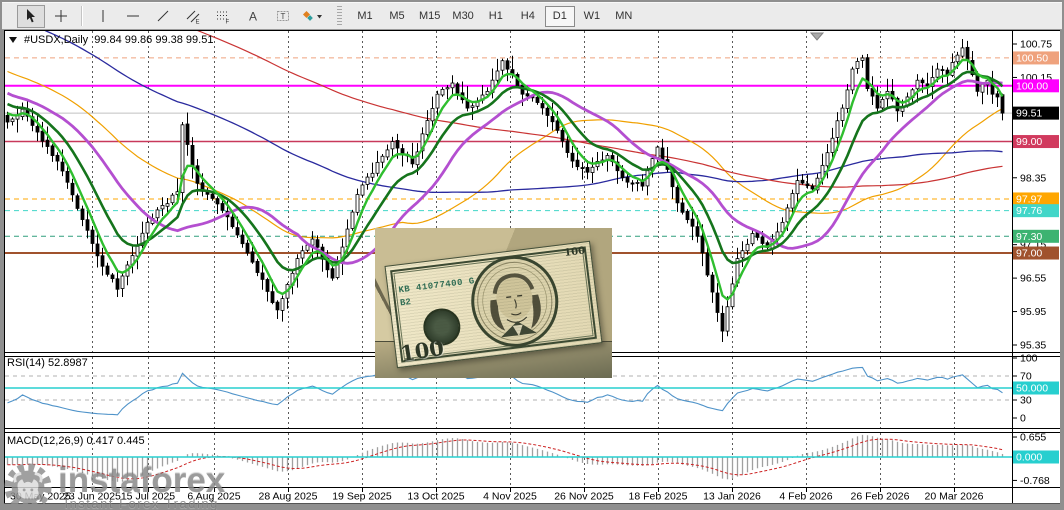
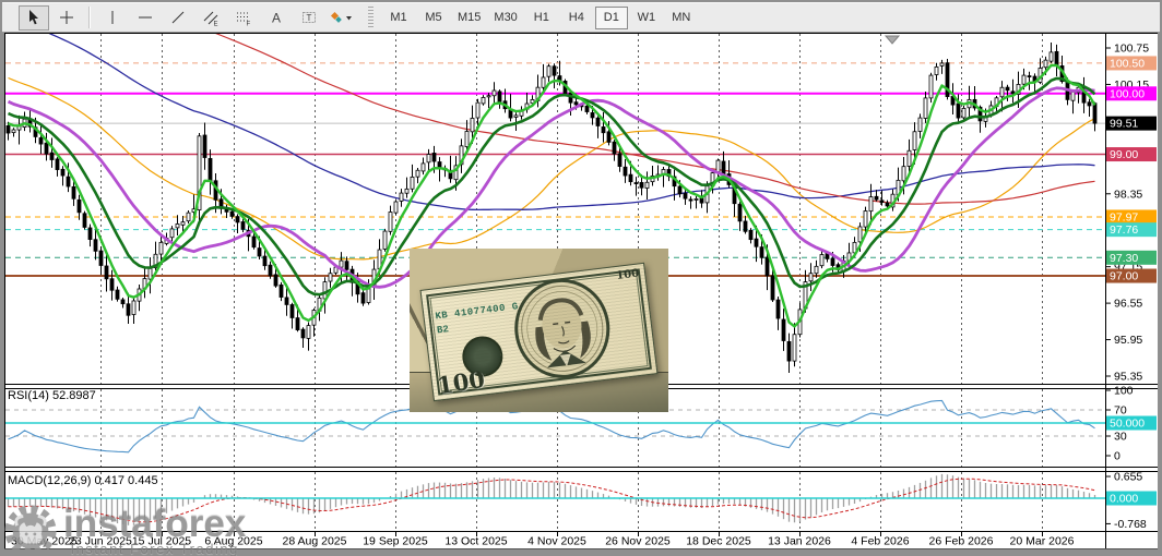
  A
  T
  M1
  M5
  M15
  M30
  H1
  H4
  D1
  W1
  MN
  100.75
  100.15
  98.35
  97.15
  96.55
  95.95
  95.35
  100.50
  100.00
  99.51
  99.00
  97.97
  97.76
  97.30
  97.00
  100
  70
  30
  0
  50.000
  0.655
  -0.768
  0.000
  30 May 2025
  23 Jun 2025
  15 Jul 2025
  6 Aug 2025
  28 Aug 2025
  19 Sep 2025
  13 Oct 2025
  4 Nov 2025
  26 Nov 2025
- 18 Feb 2025
+ 18 Dec 2025
  13 Jan 2026
  4 Feb 2026
  26 Feb 2026
  20 Mar 2026
- #USDX,Daily
- 99.84 99.86 99.38 99.51
  RSI(14) 52.8987
  MACD(12,26,9) 0.417 0.445
  instaforex
  Instant Forex Trading
